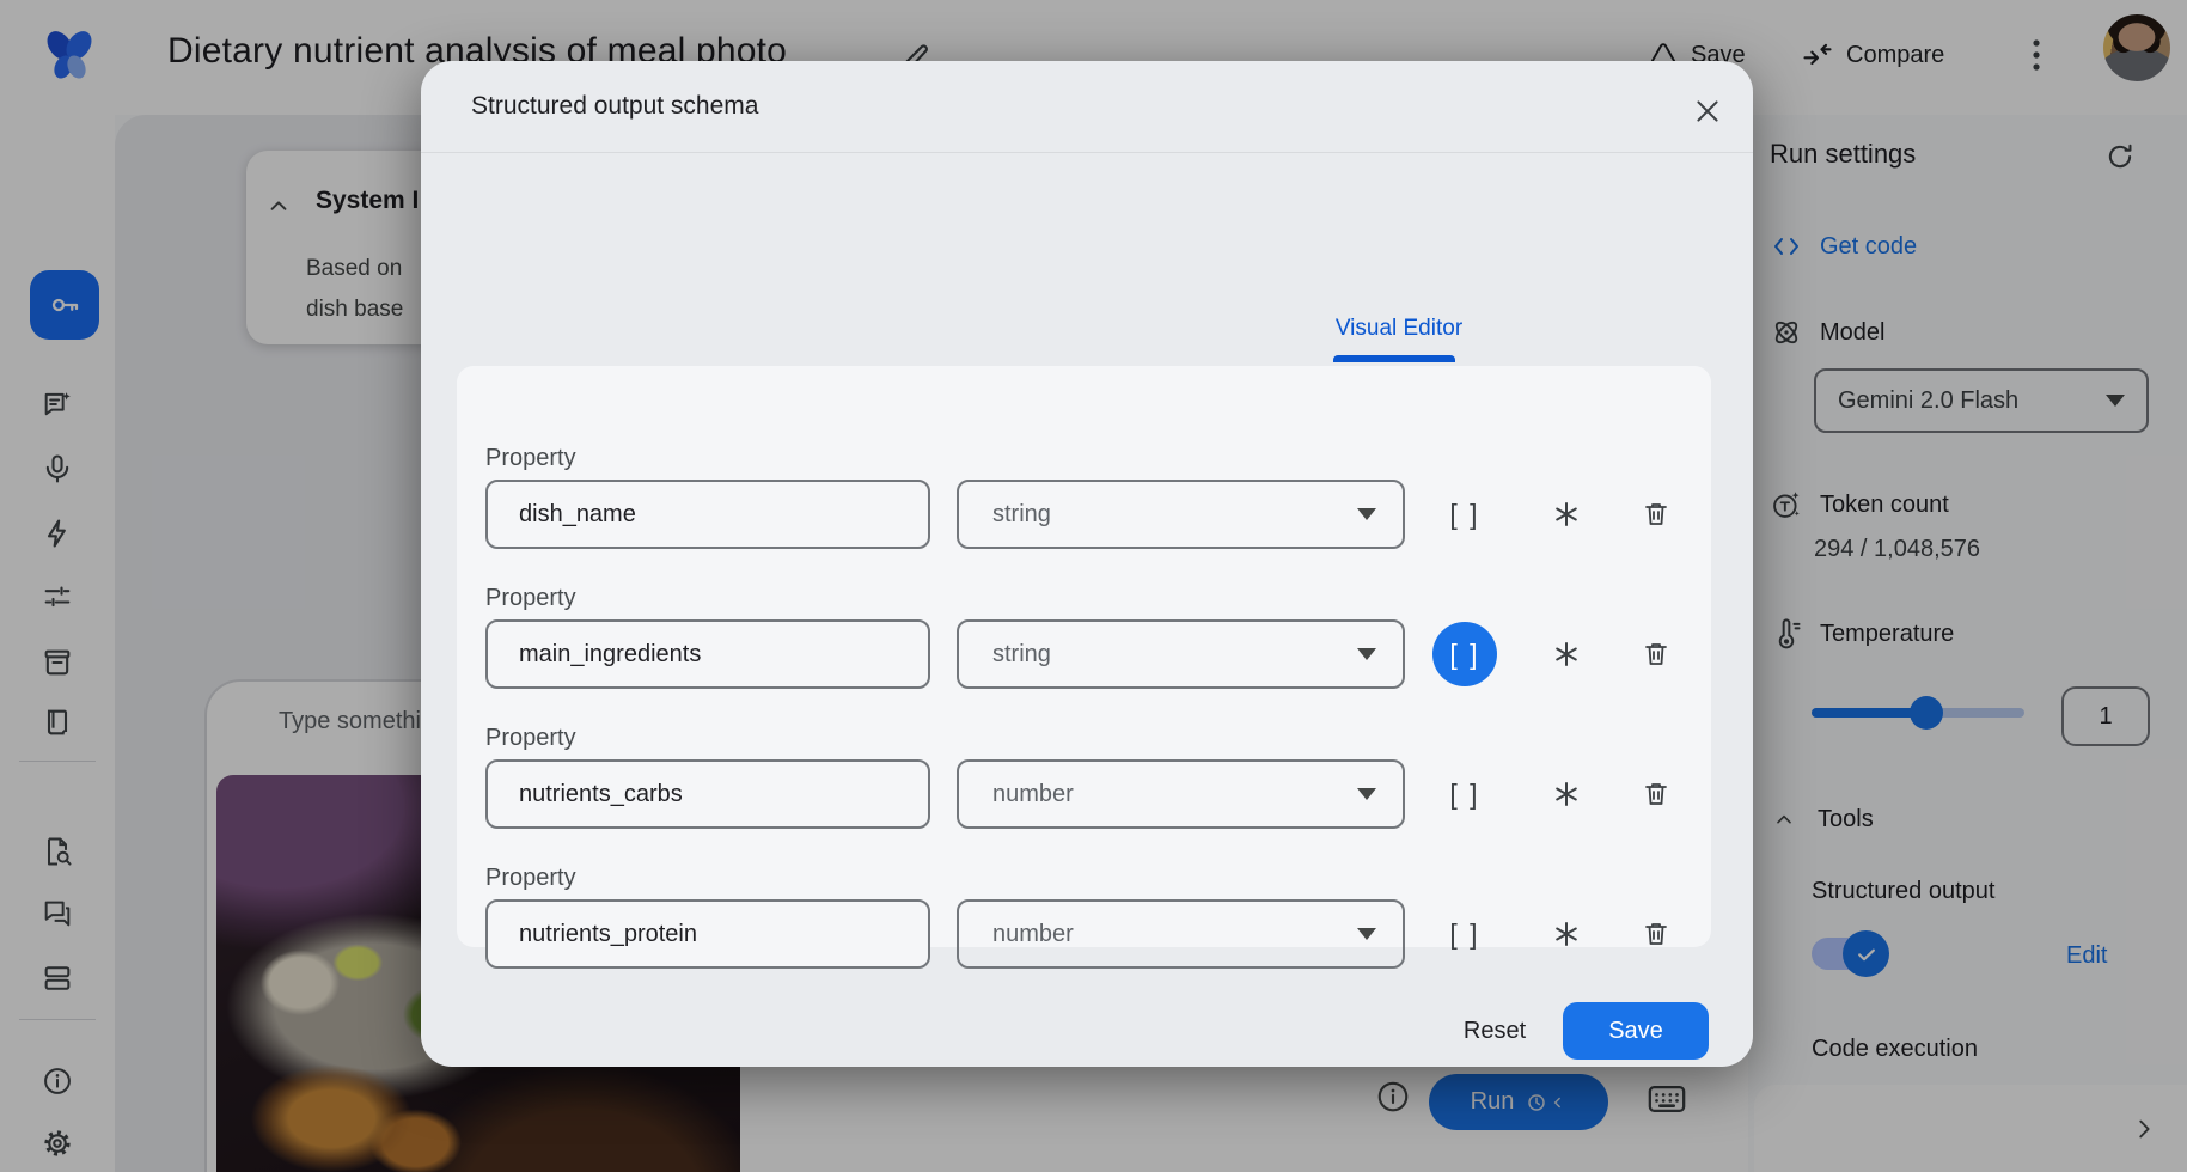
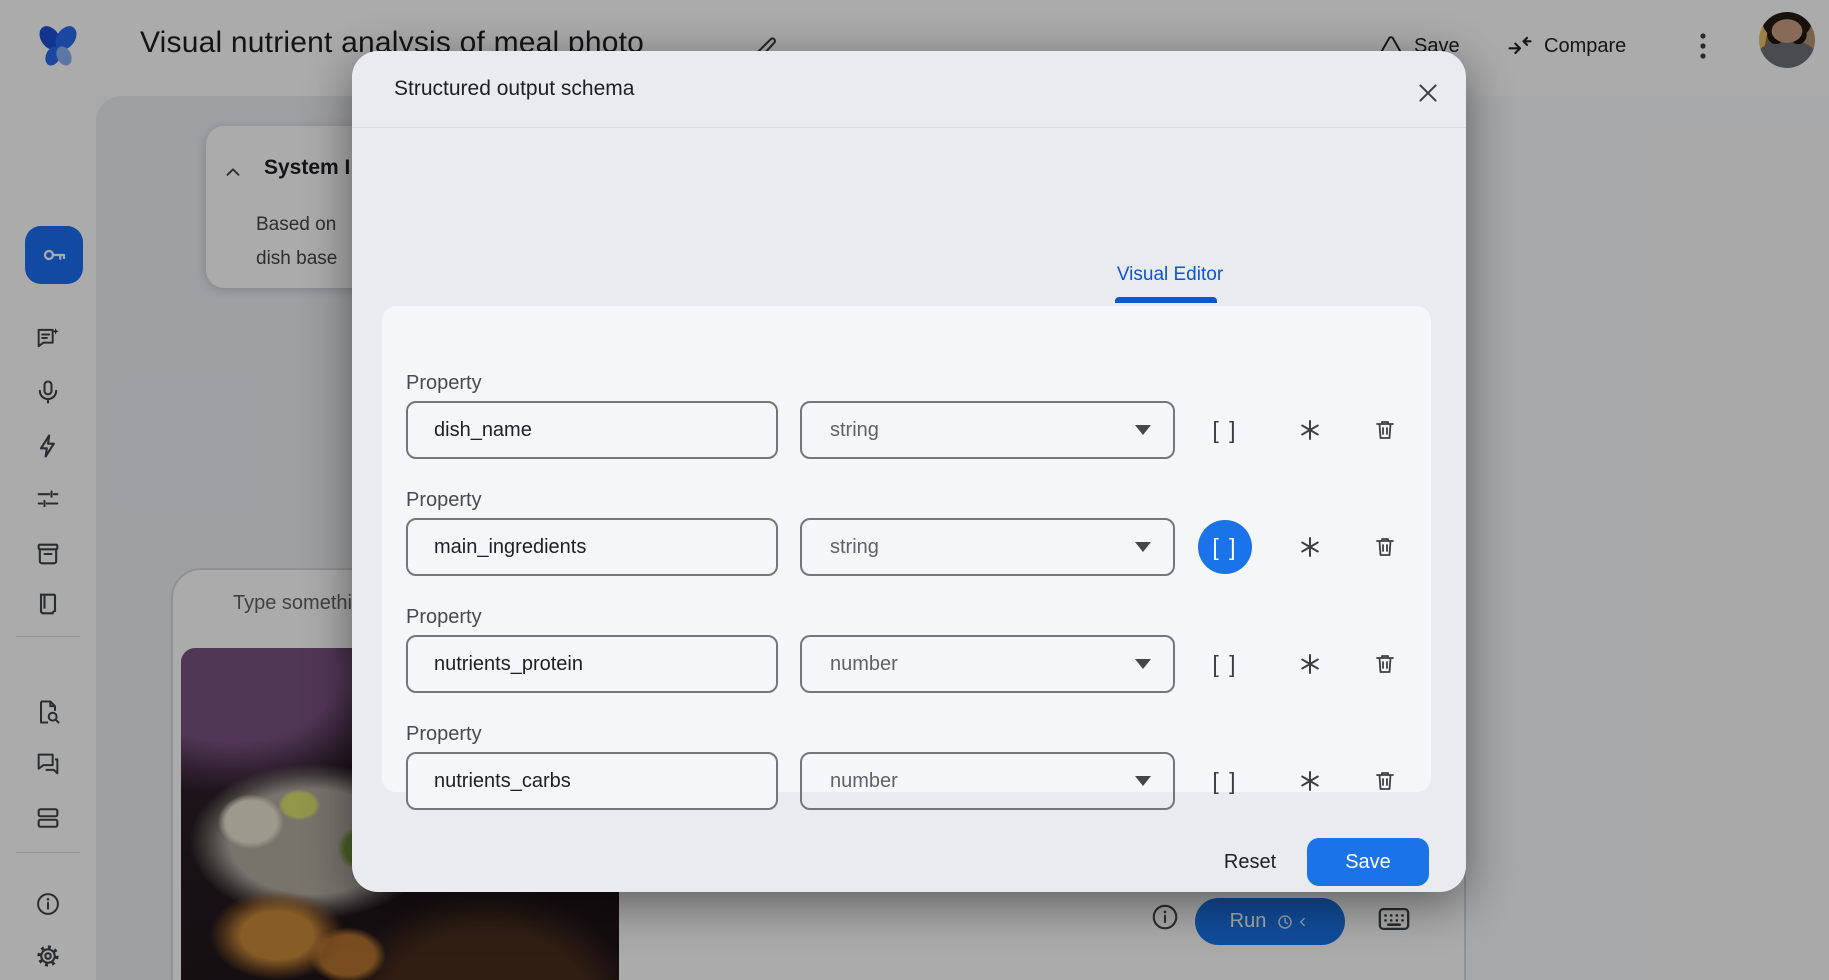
- Dietary nutrient analysis of meal photo
+ Visual nutrient analysis of meal photo
  Save
  Compare
  System I
  Based on
  dish base
  Type somethi
  Run
- Run settings
- Get code
- Model
- Gemini 2.0 Flash
- Token count
- 294 / 1,048,576
- Temperature
- 1
- Tools
- Structured output
- Edit
- Code execution
  Structured output schema
  Visual Editor
  Property
  dish_name
  string
  [ ]
  Property
  main_ingredients
  string
  [ ]
  Property
- nutrients_carbs
+ nutrients_protein
  number
  [ ]
  Property
- nutrients_protein
+ nutrients_carbs
  number
  [ ]
  Reset
  Save
